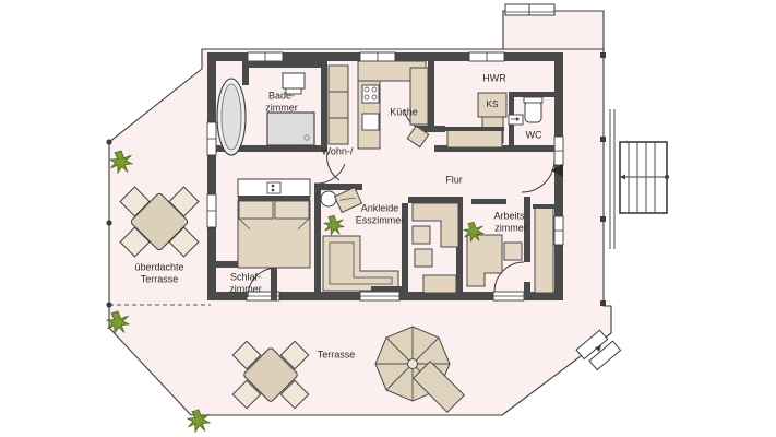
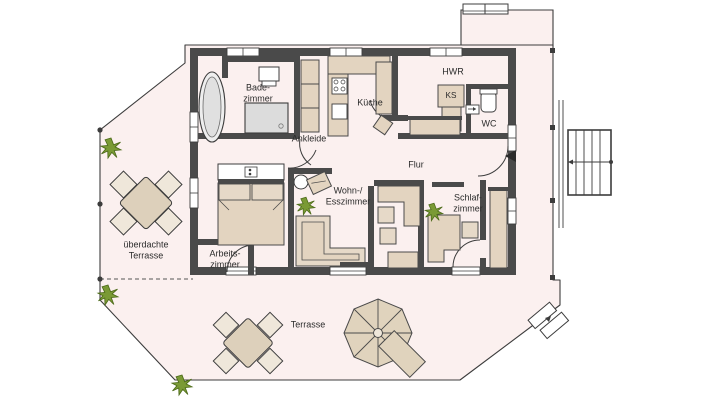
  Bade-
  zimmer
- Wohn-/
+ Ankleide
  Küche
  HWR
  KS
  WC
  Flur
- Ankleide
+ Wohn-/
  Esszimmer
- Arbeits-
+ Schlaf-
  zimmer
- Schlaf-
+ Arbeits-
  zimmer
  überdachte
  Terrasse
  Terrasse
